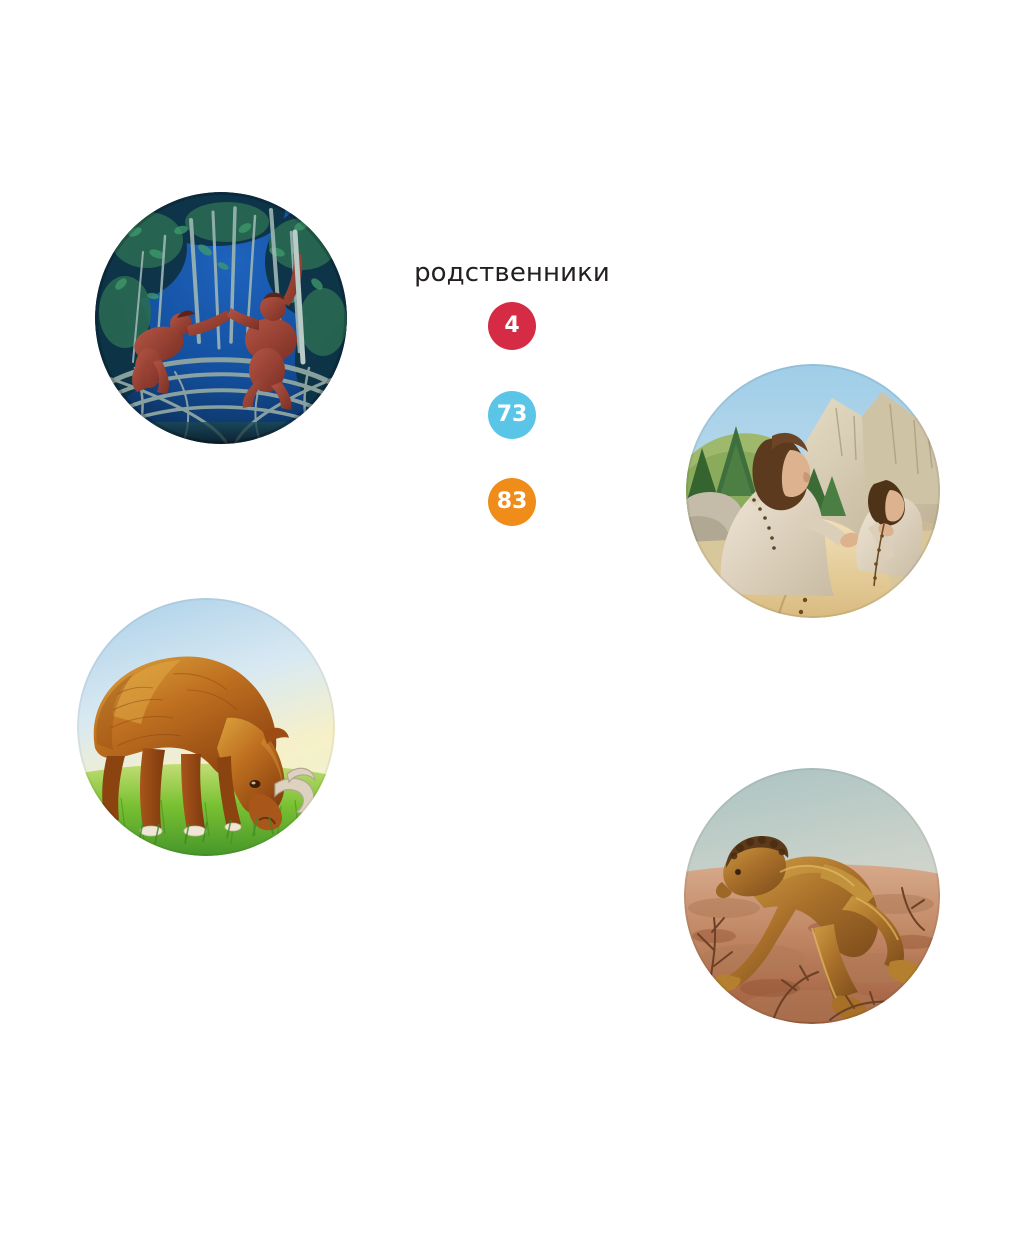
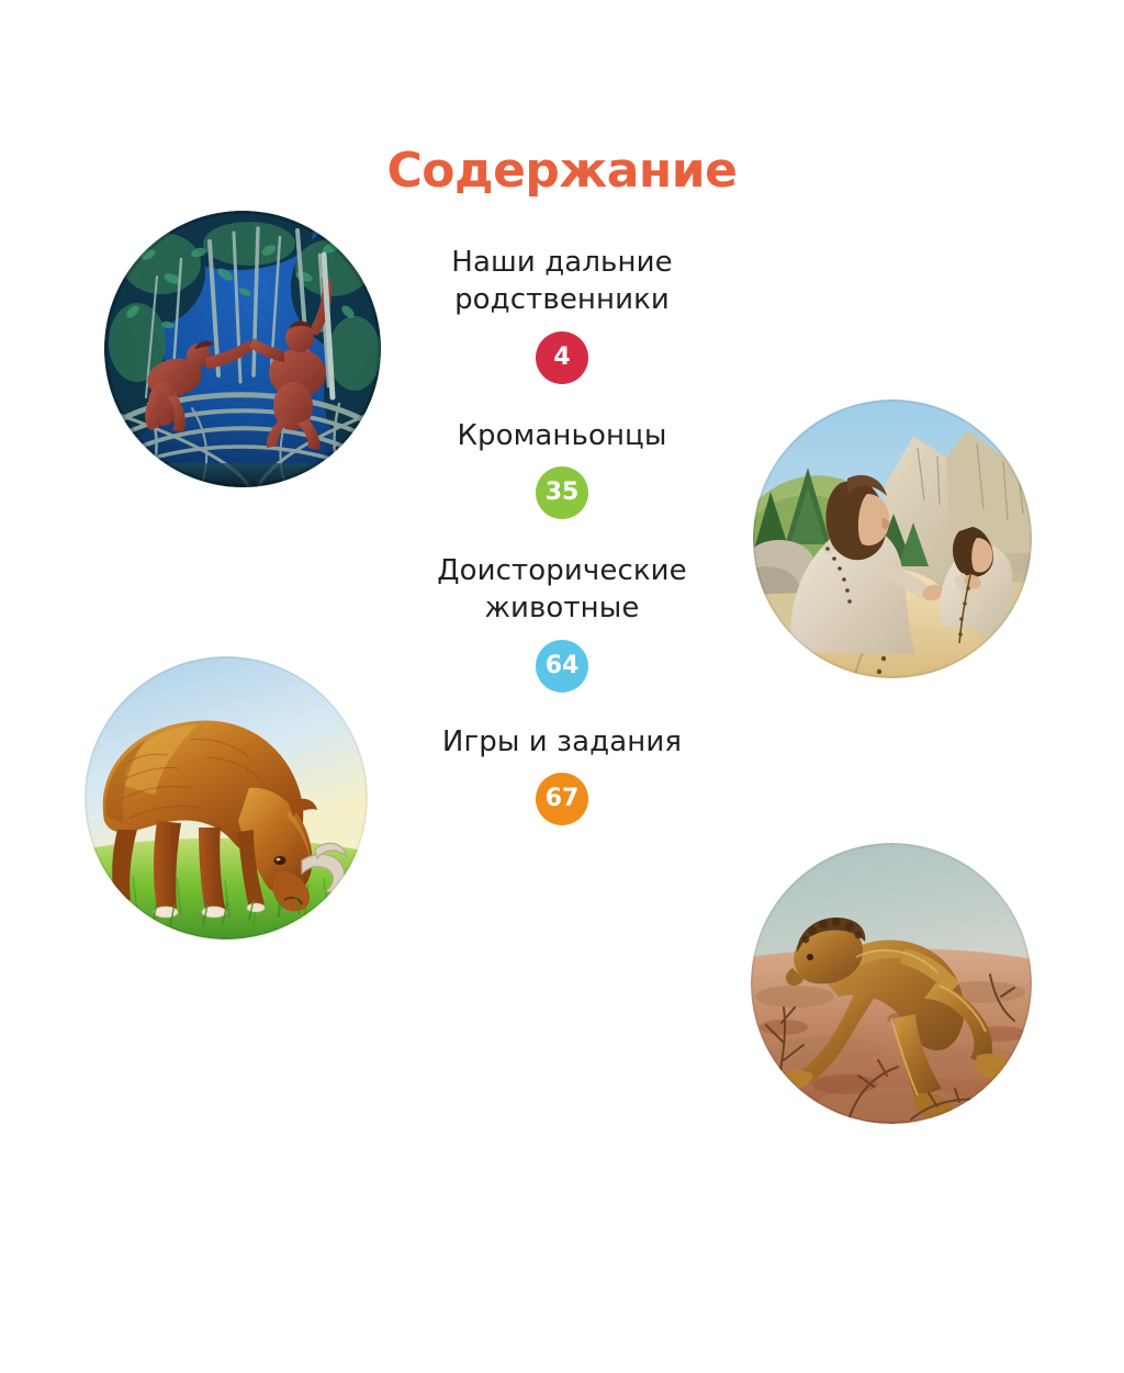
+ Содержание
+ Наши дальние
  родственники
  4
+ Кроманьонцы
+ 35
+ Доисторические
+ животные
- 73
+ 64
+ Игры и задания
- 83
+ 67
